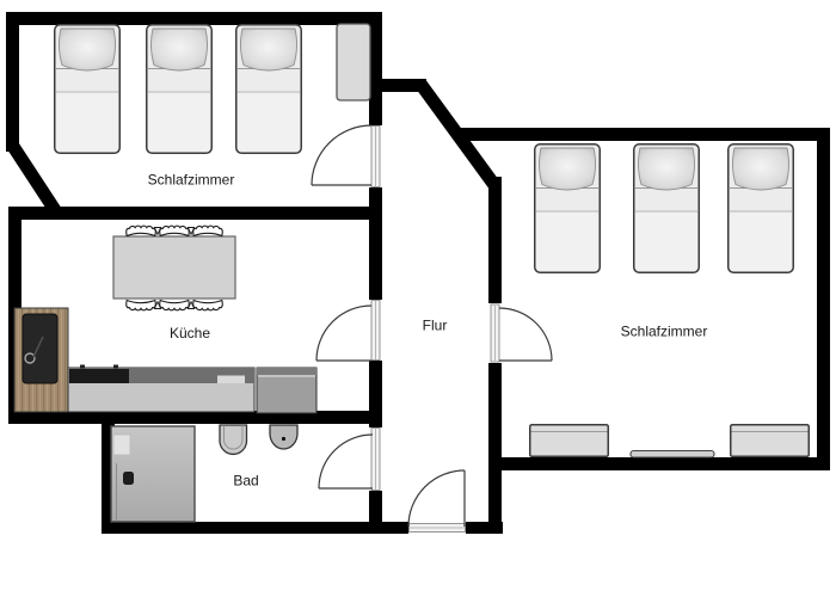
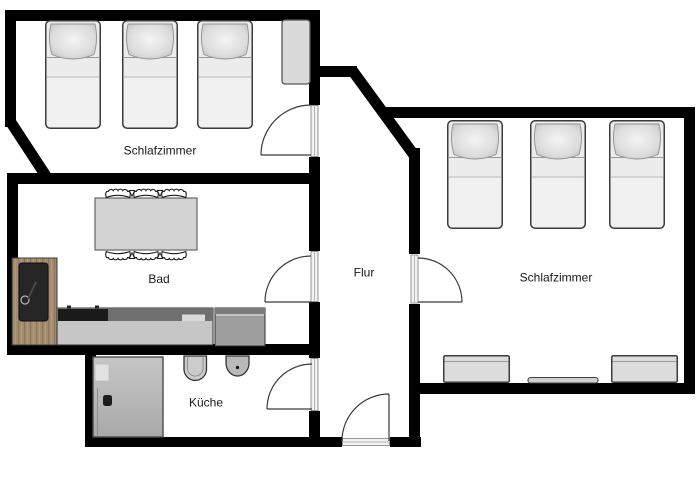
  Schlafzimmer
- Küche
+ Bad
  Flur
- Bad
+ Küche
  Schlafzimmer
